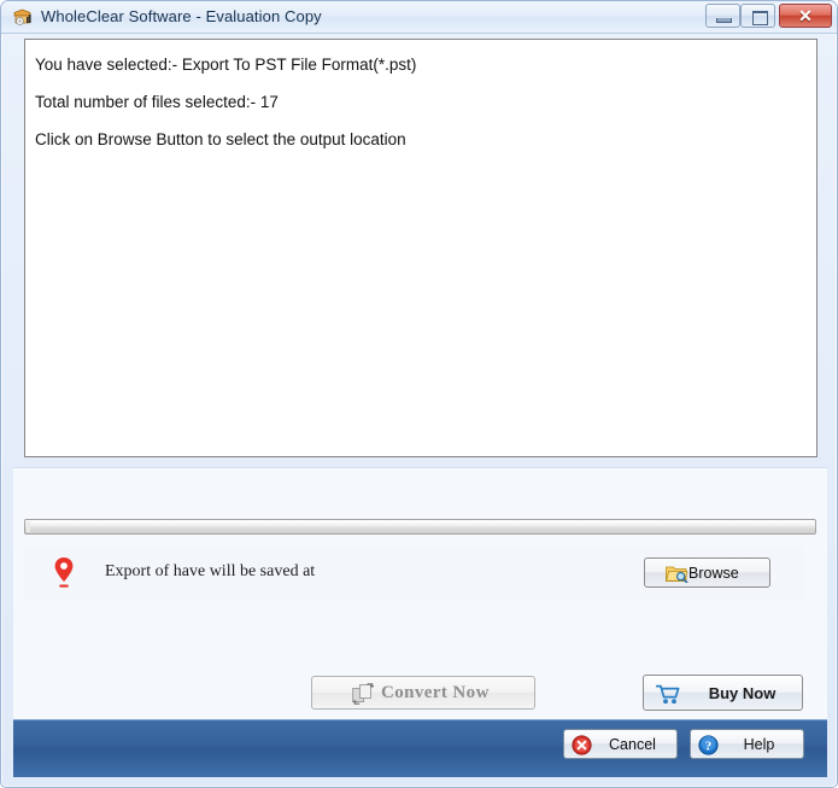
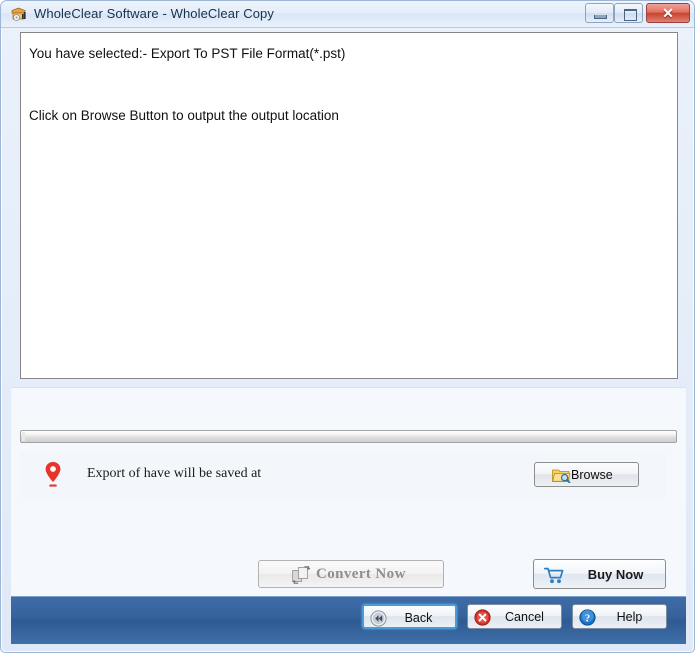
- WholeClear Software - Evaluation Copy
+ WholeClear Software - WholeClear Copy
  ✕
  You have selected:- Export To PST File Format(*.pst)
- Total number of files selected:- 17
- Click on Browse Button to select the output location
+ Click on Browse Button to output the output location
  Export of have will be saved at
  Browse
  Convert Now
  Buy Now
+ Back
  Cancel
  ?
  Help
